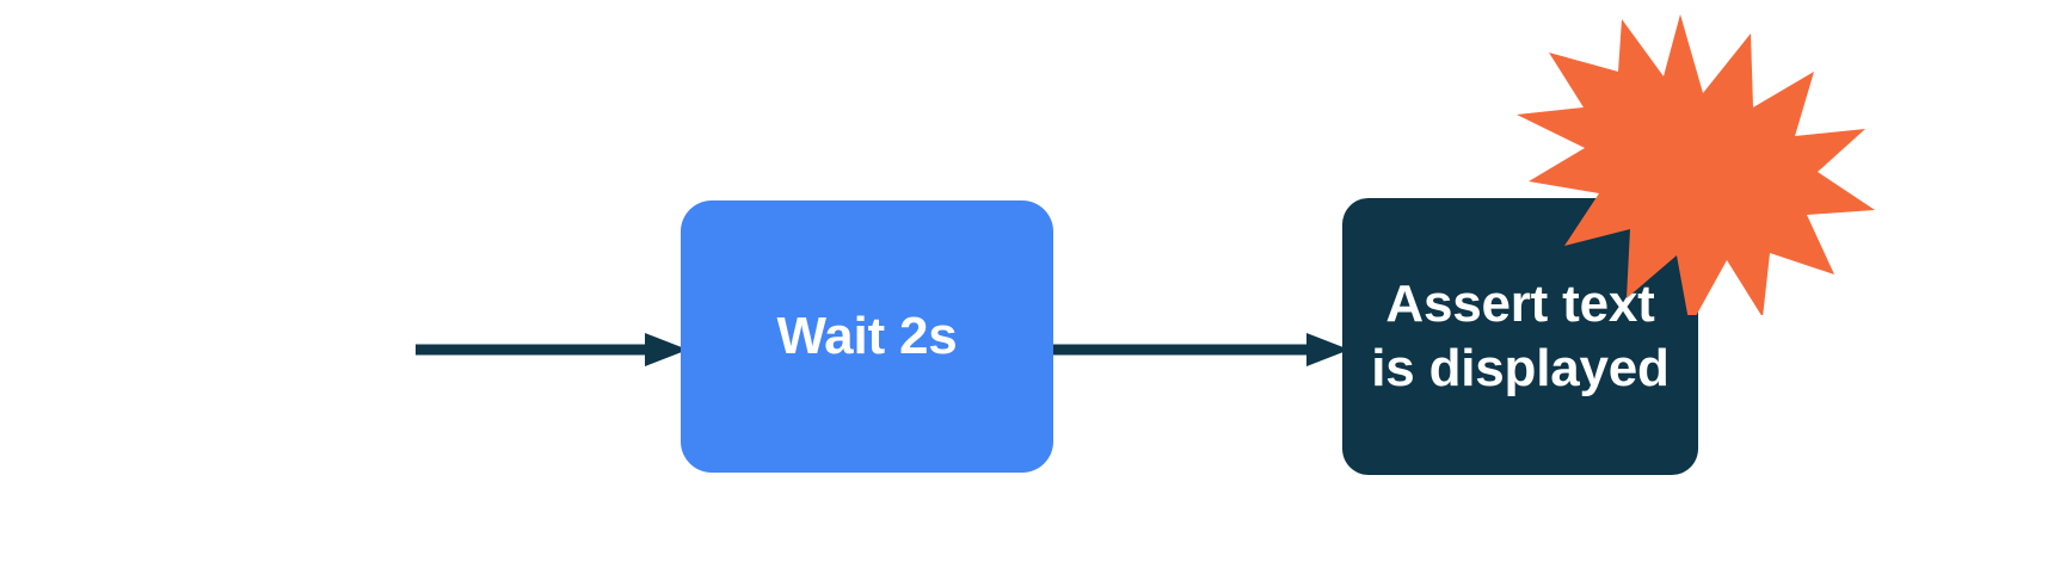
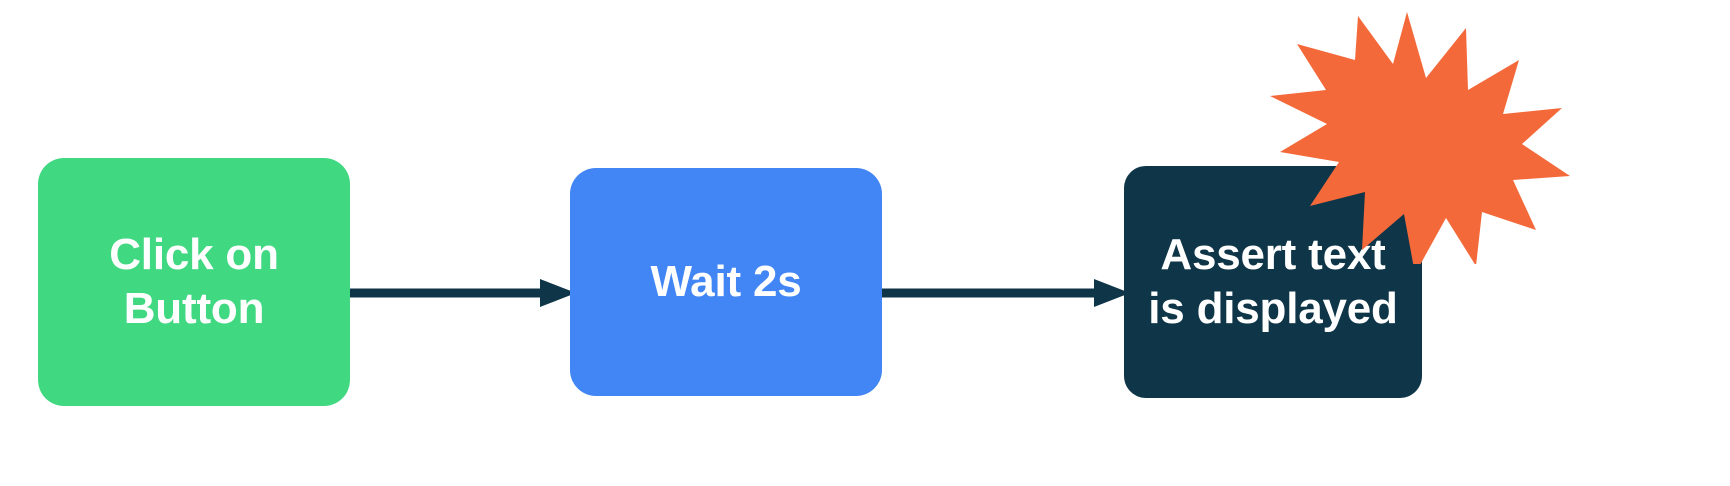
+ Click on
+ Button
  Wait 2s
  Assert text
  is displayed
